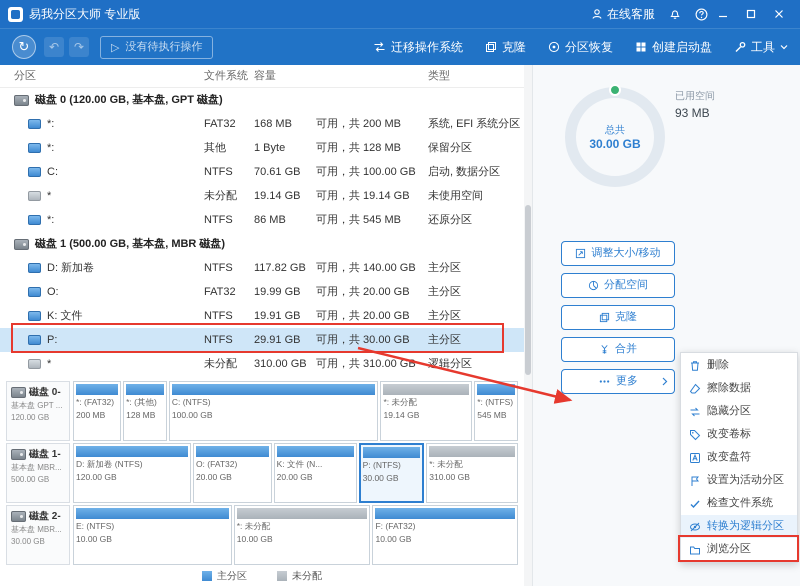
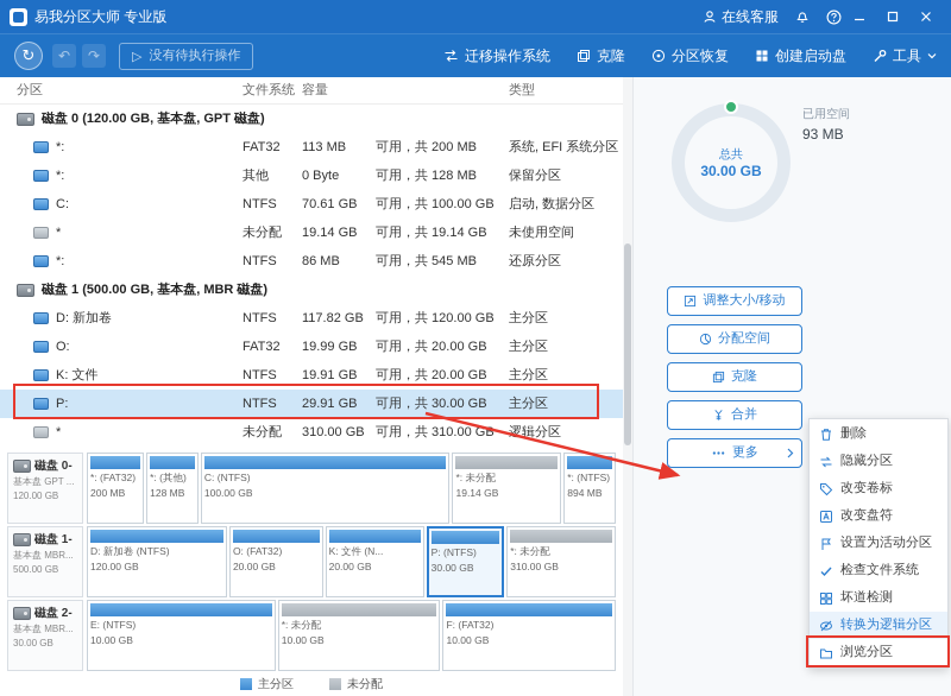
  易我分区大师 专业版
  在线客服
  ↻
  ↶
  ↷
  ▷
  没有待执行操作
  迁移操作系统
  克隆
  分区恢复
  创建启动盘
  工具
  分区
  文件系统
  容量
  类型
  磁盘 0 (120.00 GB, 基本盘, GPT 磁盘)
  *:
  FAT32
- 168 MB
+ 113 MB
  可用，共 200 MB
  系统, EFI 系统分区
  *:
  其他
- 1 Byte
+ 0 Byte
  可用，共 128 MB
  保留分区
  C:
  NTFS
  70.61 GB
  可用，共 100.00 GB
  启动, 数据分区
  *
  未分配
  19.14 GB
  可用，共 19.14 GB
  未使用空间
  *:
  NTFS
  86 MB
  可用，共 545 MB
  还原分区
  磁盘 1 (500.00 GB, 基本盘, MBR 磁盘)
  D: 新加卷
  NTFS
  117.82 GB
- 可用，共 140.00 GB
+ 可用，共 120.00 GB
  主分区
  O:
  FAT32
  19.99 GB
  可用，共 20.00 GB
  主分区
  K: 文件
  NTFS
  19.91 GB
  可用，共 20.00 GB
  主分区
  P:
  NTFS
  29.91 GB
  可用，共 30.00 GB
  主分区
  *
  未分配
  310.00 GB
  可用，共 310.00 GB
  逻辑分区
  磁盘 0-
  基本盘 GPT ...
  120.00 GB
  *: (FAT32)
  200 MB
  *: (其他)
  128 MB
  C: (NTFS)
  100.00 GB
  *: 未分配
  19.14 GB
  *: (NTFS)
- 545 MB
+ 894 MB
  磁盘 1-
  基本盘 MBR...
  500.00 GB
  D: 新加卷 (NTFS)
  120.00 GB
  O: (FAT32)
  20.00 GB
  K: 文件 (N...
  20.00 GB
  P: (NTFS)
  30.00 GB
  *: 未分配
  310.00 GB
  磁盘 2-
  基本盘 MBR...
  30.00 GB
  E: (NTFS)
  10.00 GB
  *: 未分配
  10.00 GB
  F: (FAT32)
  10.00 GB
  主分区
  未分配
  总共
  30.00 GB
  已用空间
  93 MB
  调整大小/移动
  分配空间
  克隆
  合并
  更多
  删除
- 擦除数据
  隐藏分区
  改变卷标
  改变盘符
  设置为活动分区
  检查文件系统
+ 坏道检测
  转换为逻辑分区
  浏览分区
